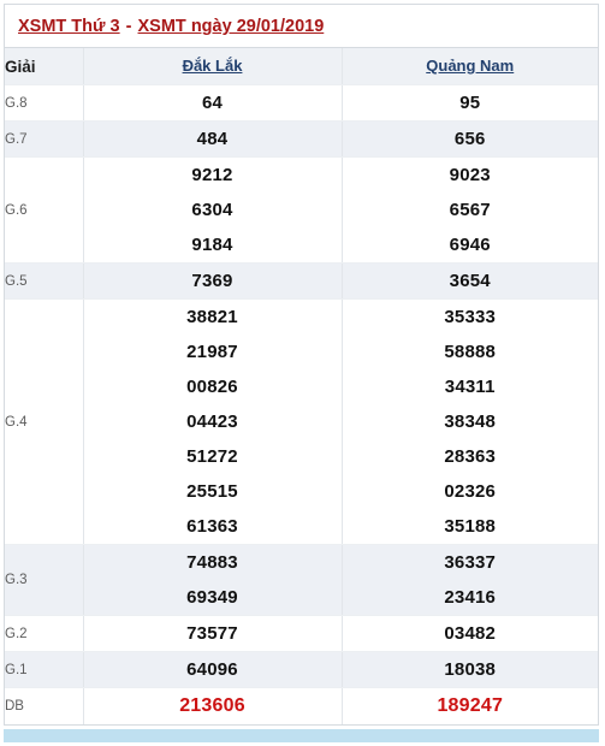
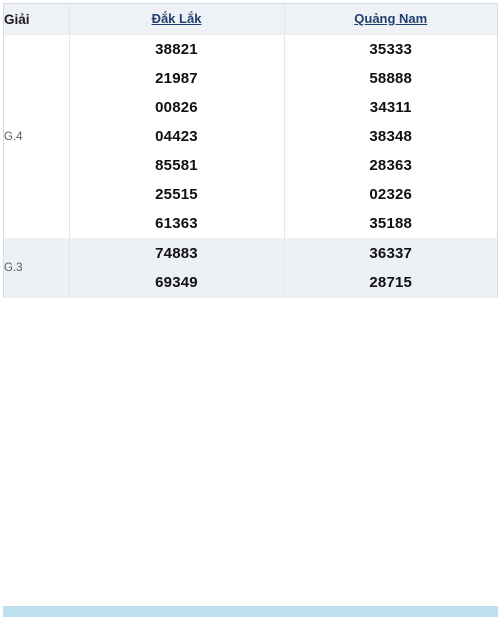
- XSMT Thứ 3 - XSMT ngày 29/01/2019
  Giải	Đắk Lắk	Quảng Nam
- G.8	64	95
- G.7	484	656
- G.6	921263049184	902365676946
- G.5	7369	3654
- G.4	38821219870082604423512722551561363	35333588883431138348283630232635188
+ G.4	38821219870082604423855812551561363	35333588883431138348283630232635188
- G.3	7488369349	3633723416
+ G.3	7488369349	3633728715
- G.2	73577	03482
- G.1	64096	18038
- DB	213606	189247
